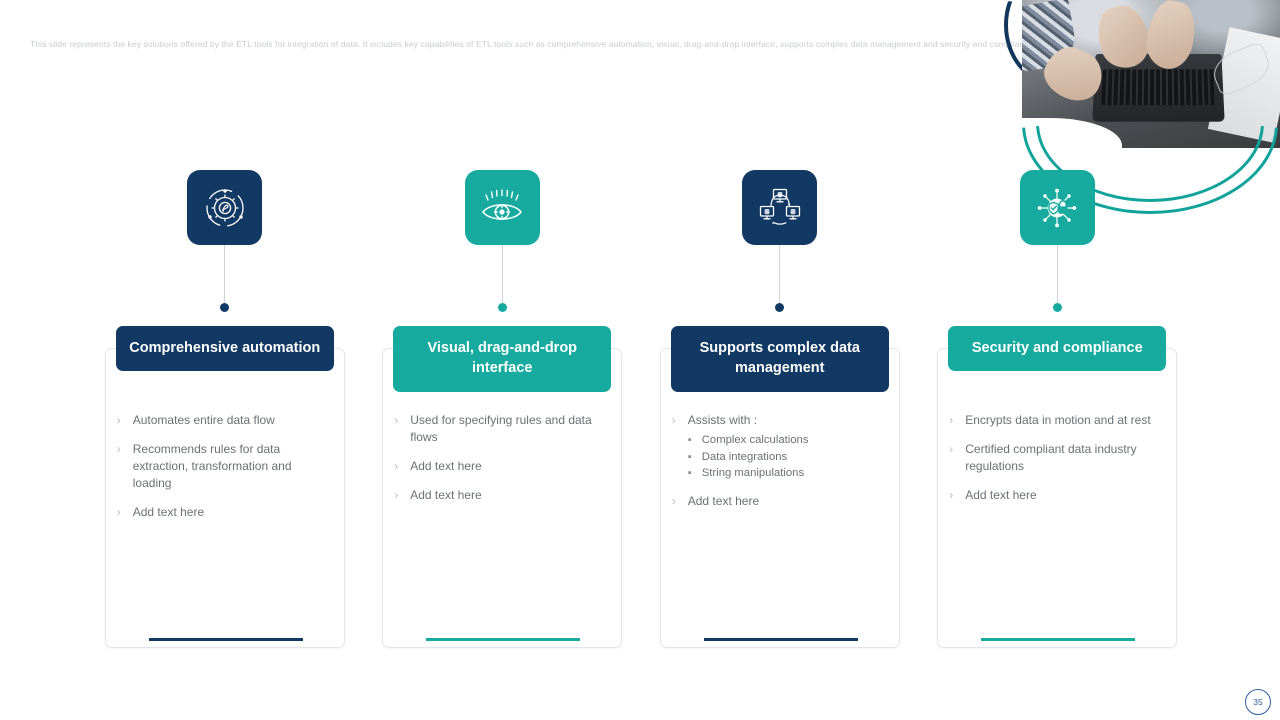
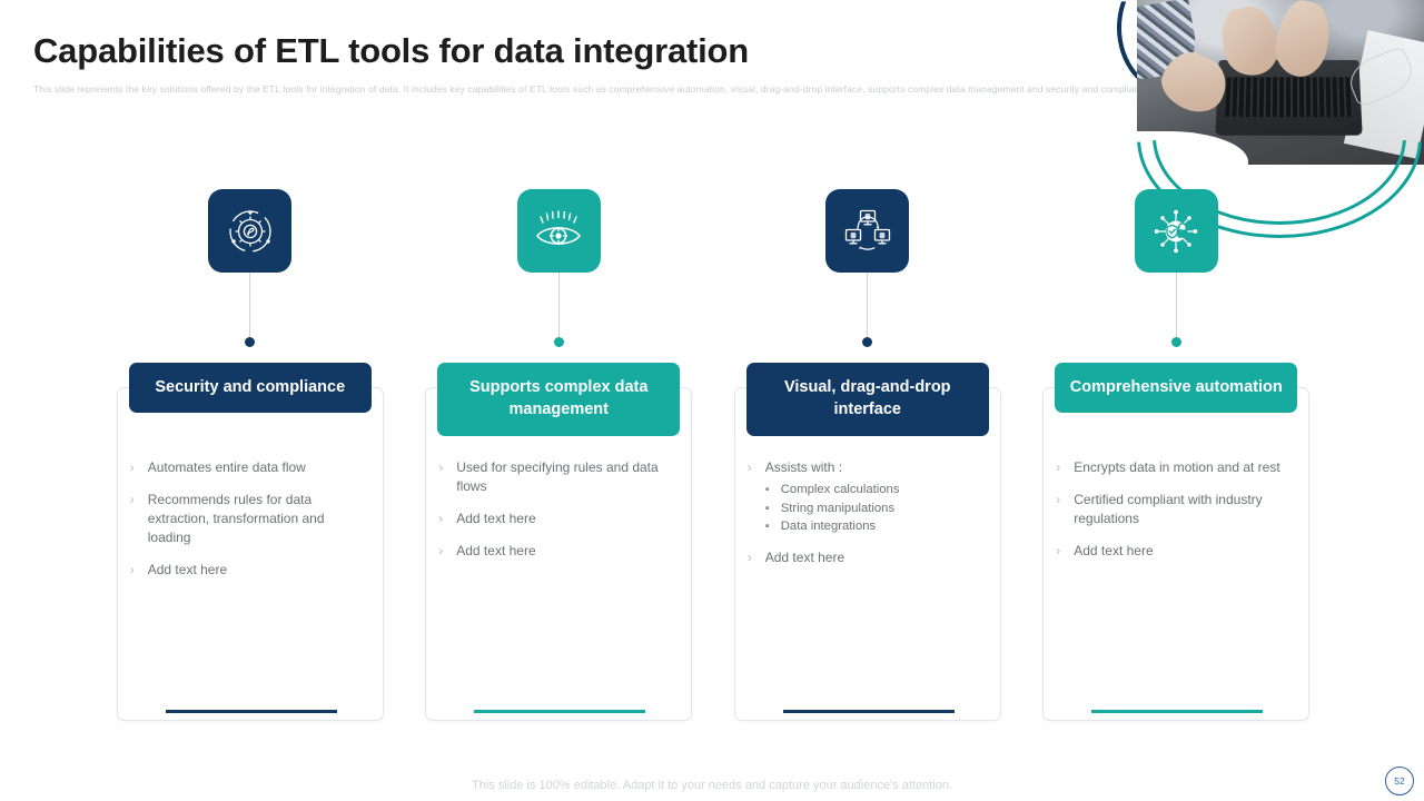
+ Capabilities of ETL tools for data integration
  This slide represents the key solutions offered by the ETL tools for integration of data. It includes key capabilities of ETL tools such as comprehensive automation, visual, drag-and-drop interface, supports complex data management and security and complia
- Comprehensive automation
+ Security and compliance
  ›
  Automates entire data flow
  ›
  Recommends rules for data extraction, transformation and loading
  ›
  Add text here
- Visual, drag-and-drop interface
+ Supports complex data management
  ›
  Used for specifying rules and data flows
  ›
  Add text here
  ›
  Add text here
- Supports complex data management
+ Visual, drag-and-drop interface
  ›
  Assists with :
  ▪
  Complex calculations
  ▪
- Data integrations
+ String manipulations
  ▪
- String manipulations
+ Data integrations
  ›
  Add text here
- Security and compliance
+ Comprehensive automation
  ›
  Encrypts data in motion and at rest
  ›
- Certified compliant data industry regulations
+ Certified compliant with industry regulations
  ›
  Add text here
+ This slide is 100% editable. Adapt it to your needs and capture your audience's attention.
- 35
+ 52
